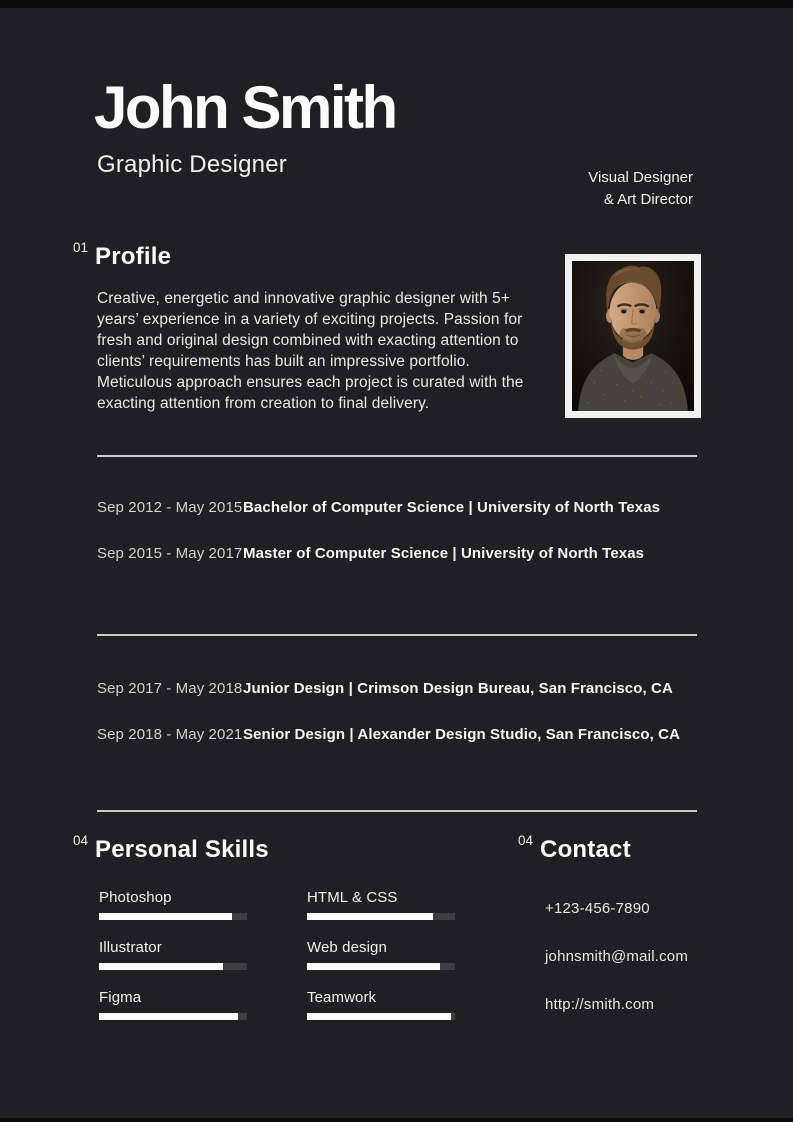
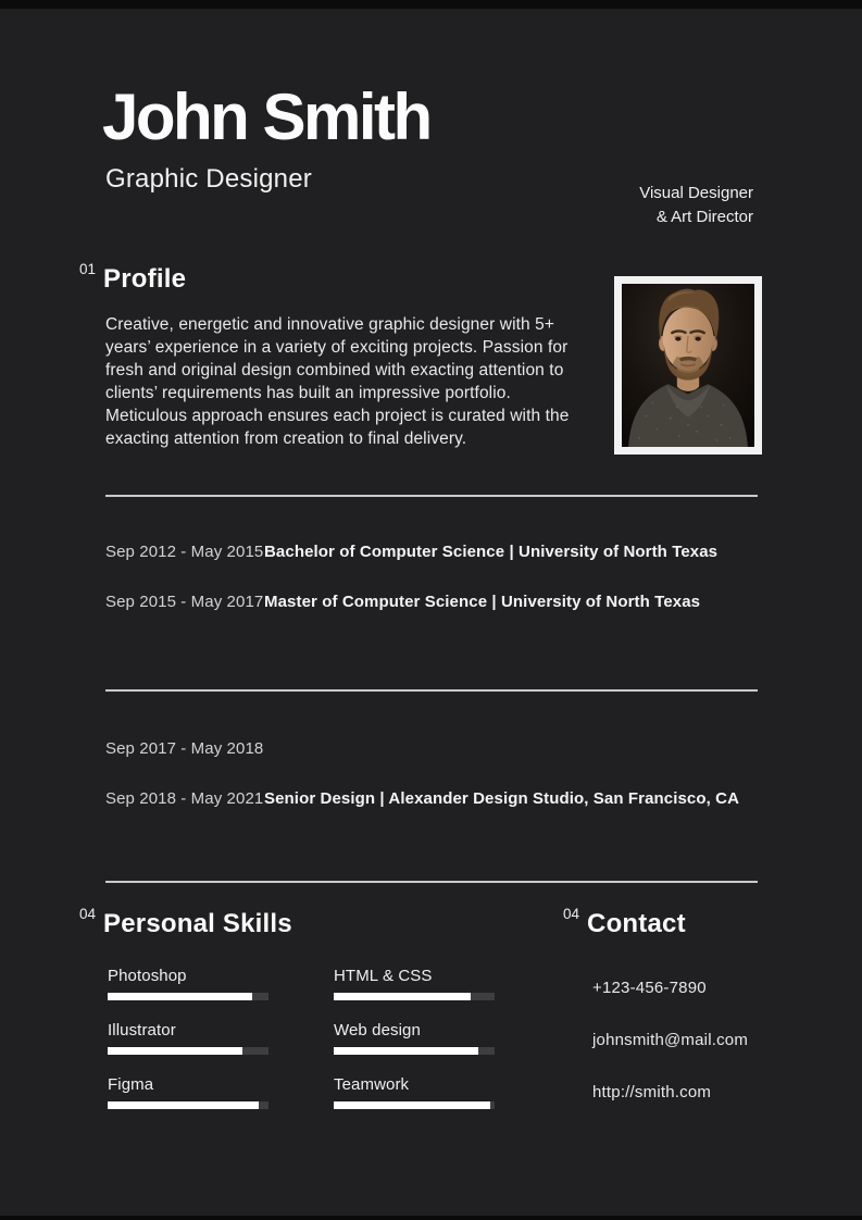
  John Smith
  Graphic Designer
  Visual Designer
  & Art Director
  01Profile
  Creative, energetic and innovative graphic designer with 5+ years’ experience in a variety of exciting projects. Passion for fresh and original design combined with exacting attention to clients’ requirements has built an impressive portfolio. Meticulous approach ensures each project is curated with the exacting attention from creation to final delivery.
  Sep 2012 - May 2015
  Bachelor of Computer Science | University of North Texas
  Sep 2015 - May 2017
  Master of Computer Science | University of North Texas
  Sep 2017 - May 2018
- Junior Design | Crimson Design Bureau, San Francisco, CA
  Sep 2018 - May 2021
  Senior Design | Alexander Design Studio, San Francisco, CA
  04Personal Skills
  Photoshop
  HTML & CSS
  Illustrator
  Web design
  Figma
  Teamwork
  04Contact
  +123-456-7890
  johnsmith@mail.com
  http://smith.com
